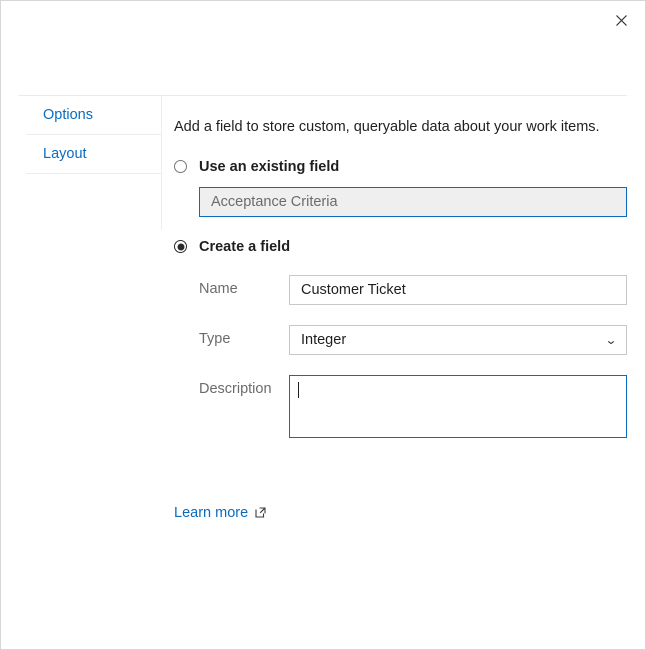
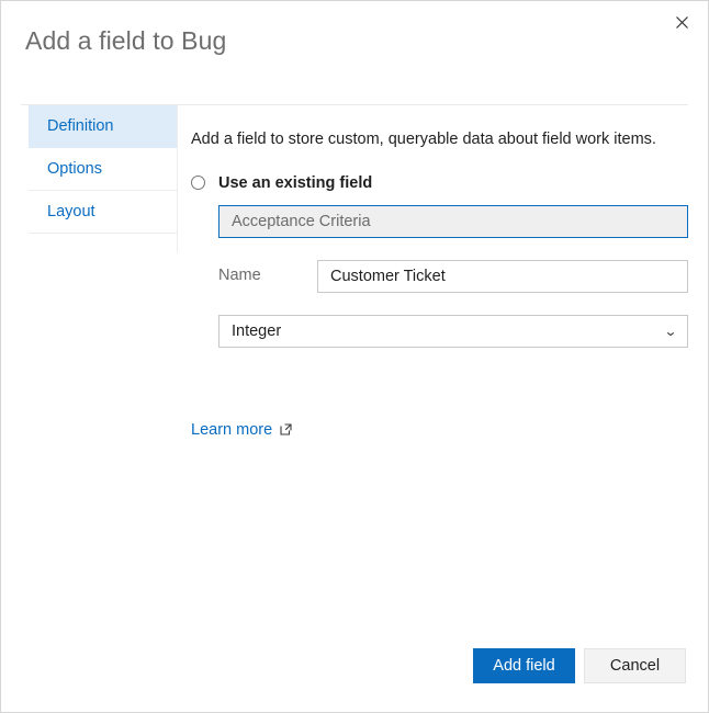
+ Add a field to Bug
+ Definition
  Options
  Layout
- Add a field to store custom, queryable data about your work items.
+ Add a field to store custom, queryable data about field work items.
  Use an existing field
  Acceptance Criteria
- Create a field
  Name
  Customer Ticket
- Type
  Integer
  ⌄
- Description
  Learn more
+ Add field
+ Cancel
